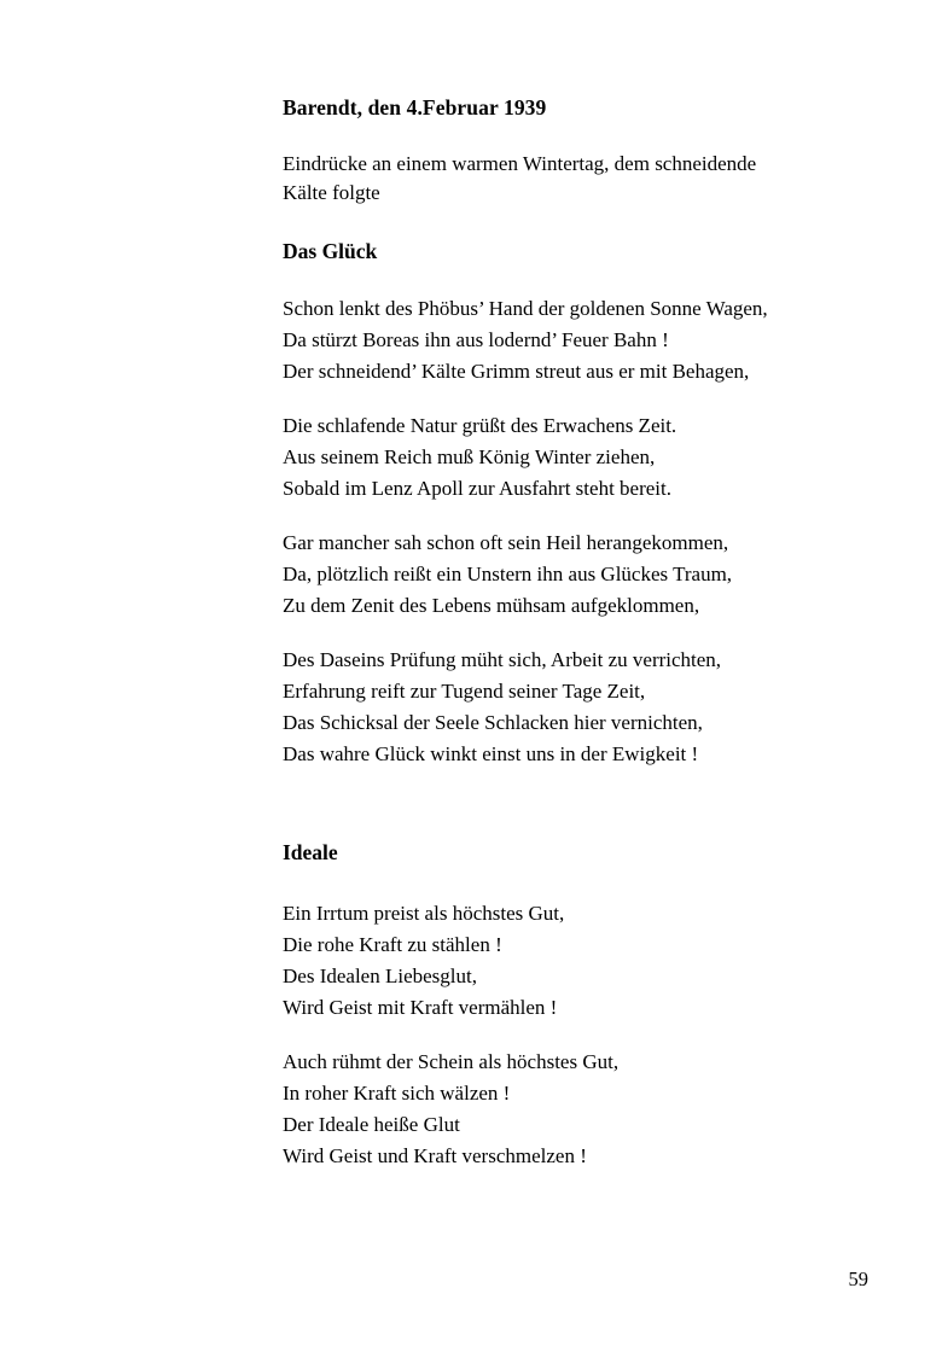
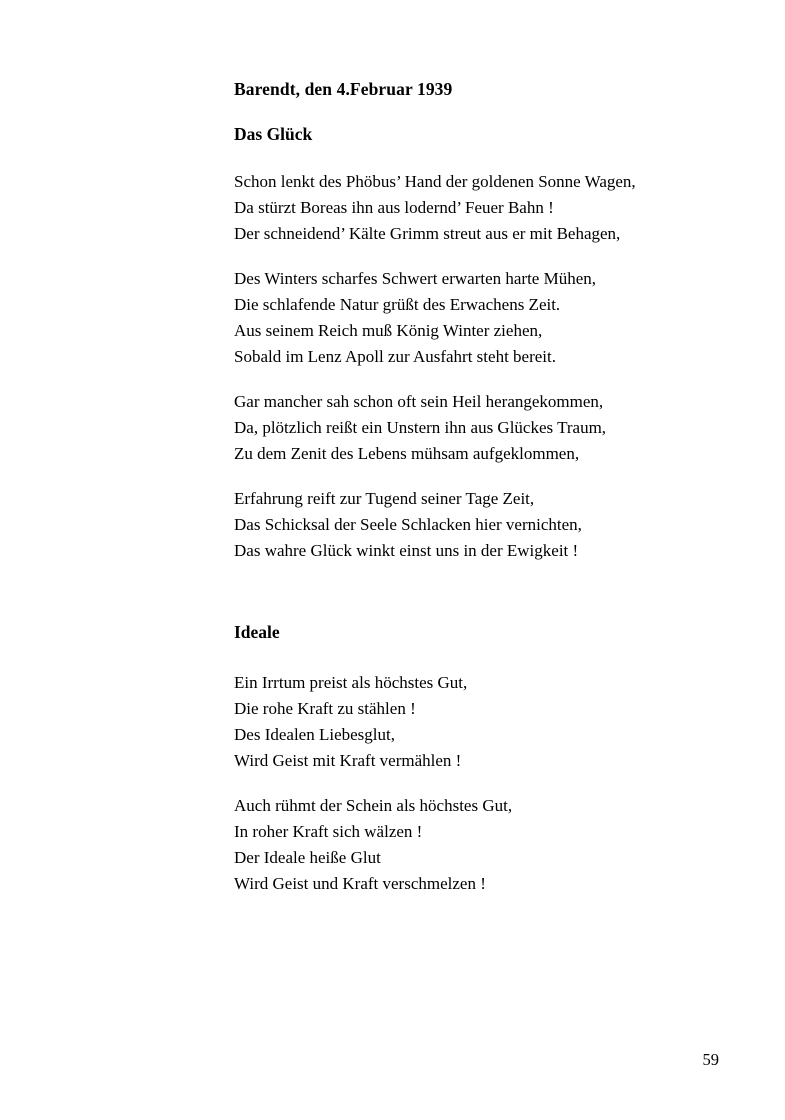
  Barendt, den 4.Februar 1939
- Eindrücke an einem warmen Wintertag, dem schneidende
- Kälte folgte
  Das Glück
  Schon lenkt des Phöbus’ Hand der goldenen Sonne Wagen,
  Da stürzt Boreas ihn aus lodernd’ Feuer Bahn !
  Der schneidend’ Kälte Grimm streut aus er mit Behagen,
+ Des Winters scharfes Schwert erwarten harte Mühen,
  Die schlafende Natur grüßt des Erwachens Zeit.
  Aus seinem Reich muß König Winter ziehen,
  Sobald im Lenz Apoll zur Ausfahrt steht bereit.
  Gar mancher sah schon oft sein Heil herangekommen,
  Da, plötzlich reißt ein Unstern ihn aus Glückes Traum,
  Zu dem Zenit des Lebens mühsam aufgeklommen,
- Des Daseins Prüfung müht sich, Arbeit zu verrichten,
  Erfahrung reift zur Tugend seiner Tage Zeit,
  Das Schicksal der Seele Schlacken hier vernichten,
  Das wahre Glück winkt einst uns in der Ewigkeit !
  Ideale
  Ein Irrtum preist als höchstes Gut,
  Die rohe Kraft zu stählen !
  Des Idealen Liebesglut,
  Wird Geist mit Kraft vermählen !
  Auch rühmt der Schein als höchstes Gut,
  In roher Kraft sich wälzen !
  Der Ideale heiße Glut
  Wird Geist und Kraft verschmelzen !
  59
